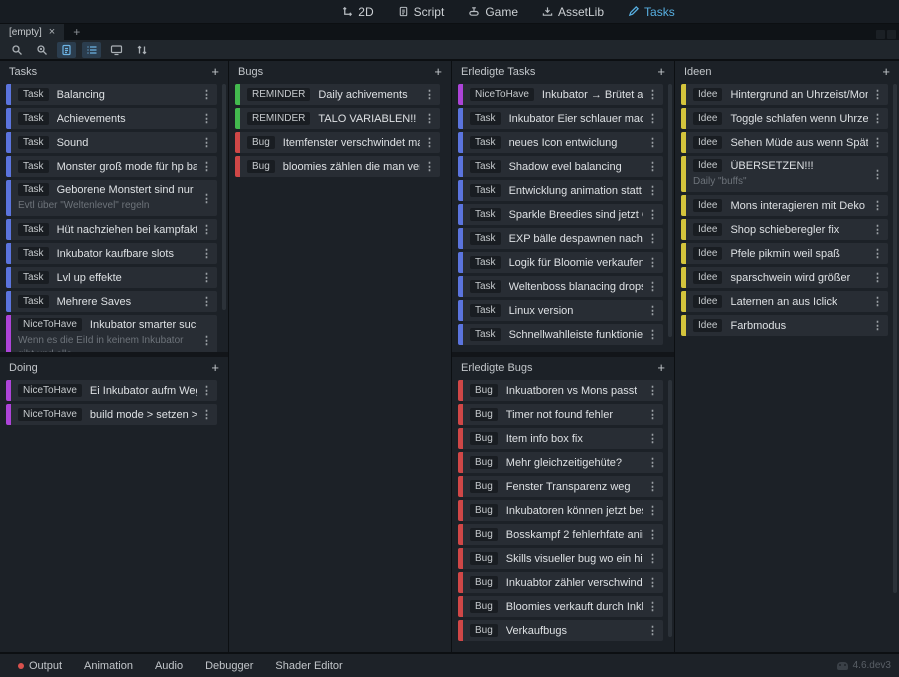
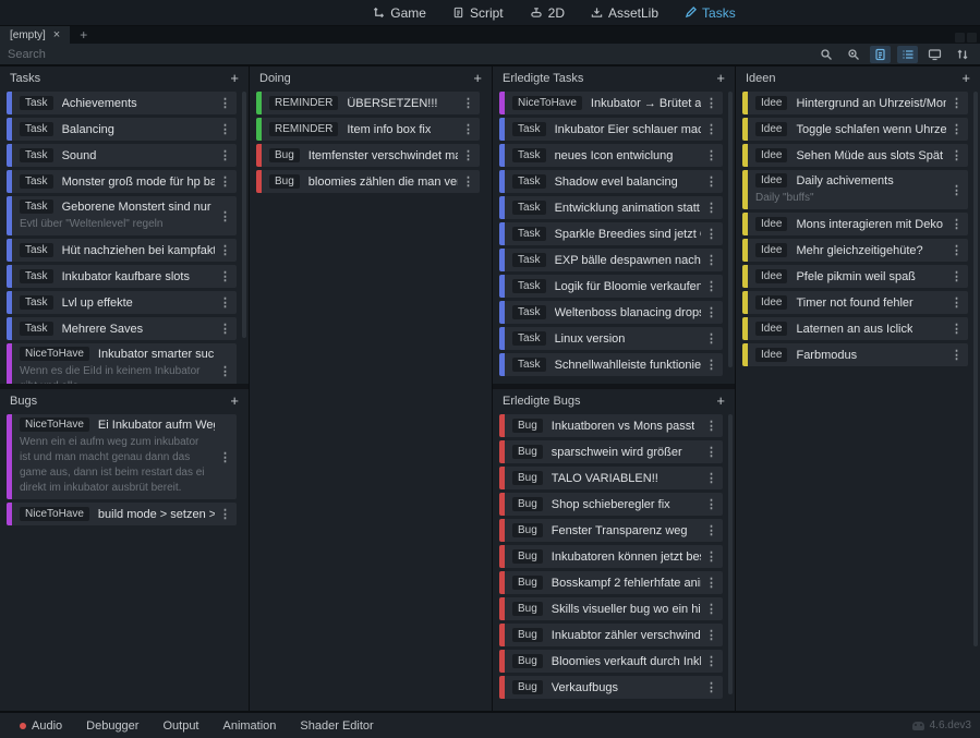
- 2D
+ Game
  Script
- Game
+ 2D
  AssetLib
  Tasks
  [empty]
  ×
  +
+ Search
  Tasks
  +
  Task
- Balancing
+ Achievements
  ⋮
  Task
- Achievements
+ Balancing
  ⋮
  Task
  Sound
  ⋮
  Task
  Monster groß mode für hp ba
  ⋮
  Task
  Evtl über "Weltenlevel" regeln
  ⋮
  Task
  ⋮
  Task
  Inkubator kaufbare slots
  ⋮
  Task
  Lvl up effekte
  ⋮
  Task
  Mehrere Saves
  ⋮
  NiceToHave
  Inkubator smarter suc
  Wenn es die EiId in keinem Inkubator
  ⋮
- Doing
+ Bugs
  +
  NiceToHave
  Ei Inkubator aufm We
+ Wenn ein ei aufm weg zum inkubator ist und man macht genau dann das game aus, dann ist beim restart das ei direkt im inkubator ausbrüt bereit.
  ⋮
  NiceToHave
  ⋮
- Bugs
+ Doing
  +
  REMINDER
- Daily achivements
+ ÜBERSETZEN!!!
  ⋮
  REMINDER
- TALO VARIABLEN!!
+ Item info box fix
  ⋮
  Bug
  Itemfenster verschwindet m
  ⋮
  Bug
  bloomies zählen die man ve
  ⋮
  Erledigte Tasks
  +
  NiceToHave
  ⋮
  Task
  Inkubator Eier schlauer mac
  ⋮
  Task
  neues Icon entwiclung
  ⋮
  Task
  Shadow evel balancing
  ⋮
  Task
  Entwicklung animation statt
  ⋮
  Task
  ⋮
  Task
  EXP bälle despawnen nach
  ⋮
  Task
  ⋮
  Task
  Weltenboss blanacing drop
  ⋮
  Task
  Linux version
  ⋮
  Task
  Schnellwahlleiste funktionie
  ⋮
  Erledigte Bugs
  +
  Bug
  Inkuatboren vs Mons passt
  ⋮
  Bug
- Timer not found fehler
+ sparschwein wird größer
  ⋮
  Bug
- Item info box fix
+ TALO VARIABLEN!!
  ⋮
  Bug
- Mehr gleichzeitigehüte?
+ Shop schieberegler fix
  ⋮
  Bug
  Fenster Transparenz weg
  ⋮
  Bug
  ⋮
  Bug
  Bosskampf 2 fehlerhfate ani
  ⋮
  Bug
  ⋮
  Bug
  ⋮
  Bug
  ⋮
  Bug
  Verkaufbugs
  ⋮
  Ideen
  +
  Idee
  ⋮
  Idee
  Toggle schlafen wenn Uhrze
  ⋮
  Idee
- Sehen Müde aus wenn Spät
+ Sehen Müde aus slots Spät
  ⋮
  Idee
- ÜBERSETZEN!!!
+ Daily achivements
  Daily "buffs"
  ⋮
  Idee
  ⋮
  Idee
- Shop schieberegler fix
+ Mehr gleichzeitigehüte?
  ⋮
  Idee
  Pfele pikmin weil spaß
  ⋮
  Idee
- sparschwein wird größer
+ Timer not found fehler
  ⋮
  Idee
  Laternen an aus Iclick
  ⋮
  Idee
  Farbmodus
  ⋮
- Output
+ Audio
- Animation
+ Debugger
- Audio
+ Output
- Debugger
+ Animation
  Shader Editor
  4.6.dev3
